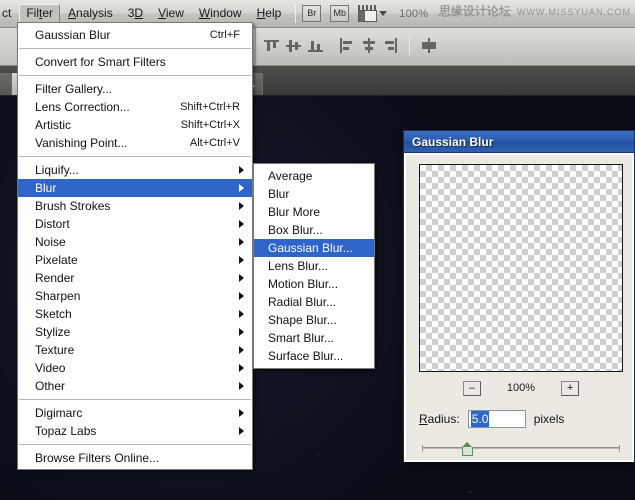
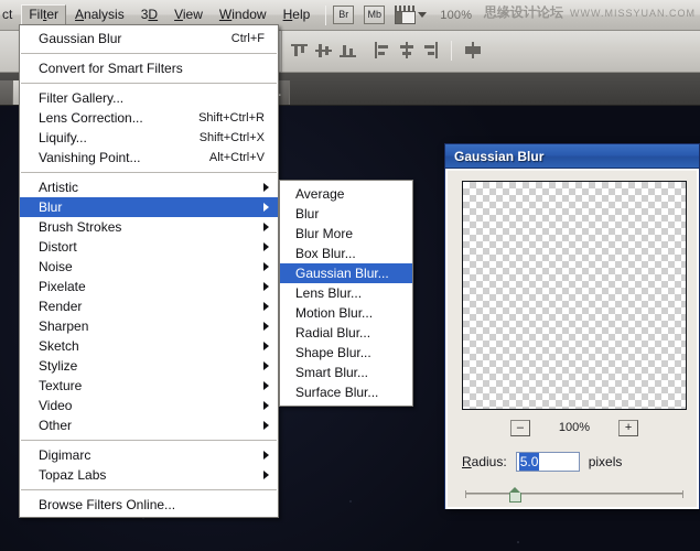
  ct
  Filter
  Analysis
  3D
  View
  Window
  Help
  Br
  Mb
  100%
  思缘设计论坛
  WWW.MISSYUAN.COM
  Gaussian Blur
  Ctrl+F
  Convert for Smart Filters
  Filter Gallery...
  Lens Correction...
  Shift+Ctrl+R
- Artistic
+ Liquify...
  Shift+Ctrl+X
  Vanishing Point...
  Alt+Ctrl+V
- Liquify...
+ Artistic
  Blur
  Brush Strokes
  Distort
  Noise
  Pixelate
  Render
  Sharpen
  Sketch
  Stylize
  Texture
  Video
  Other
  Digimarc
  Topaz Labs
  Browse Filters Online...
  Average
  Blur
  Blur More
  Box Blur...
  Gaussian Blur...
  Lens Blur...
  Motion Blur...
  Radial Blur...
  Shape Blur...
  Smart Blur...
  Surface Blur...
  Gaussian Blur
  –
  100%
  +
  Radius:
  5.0
  pixels
